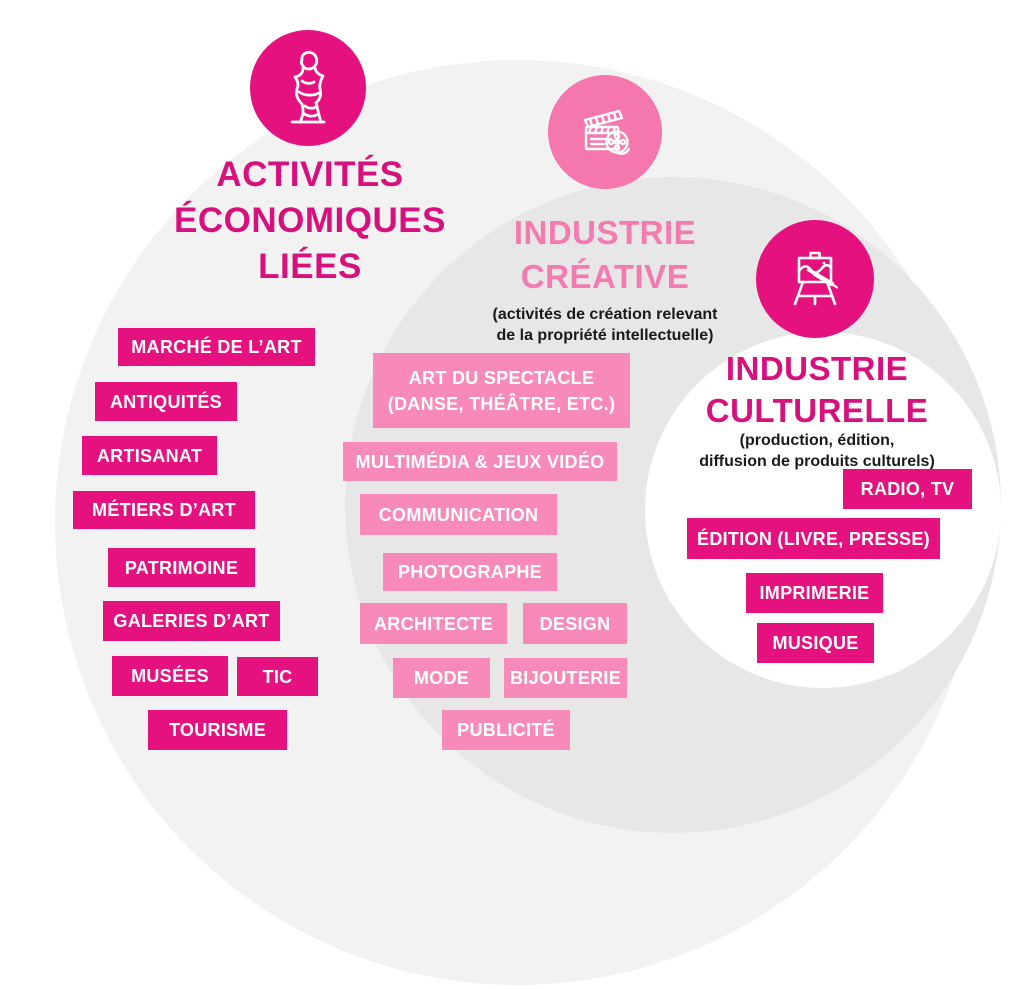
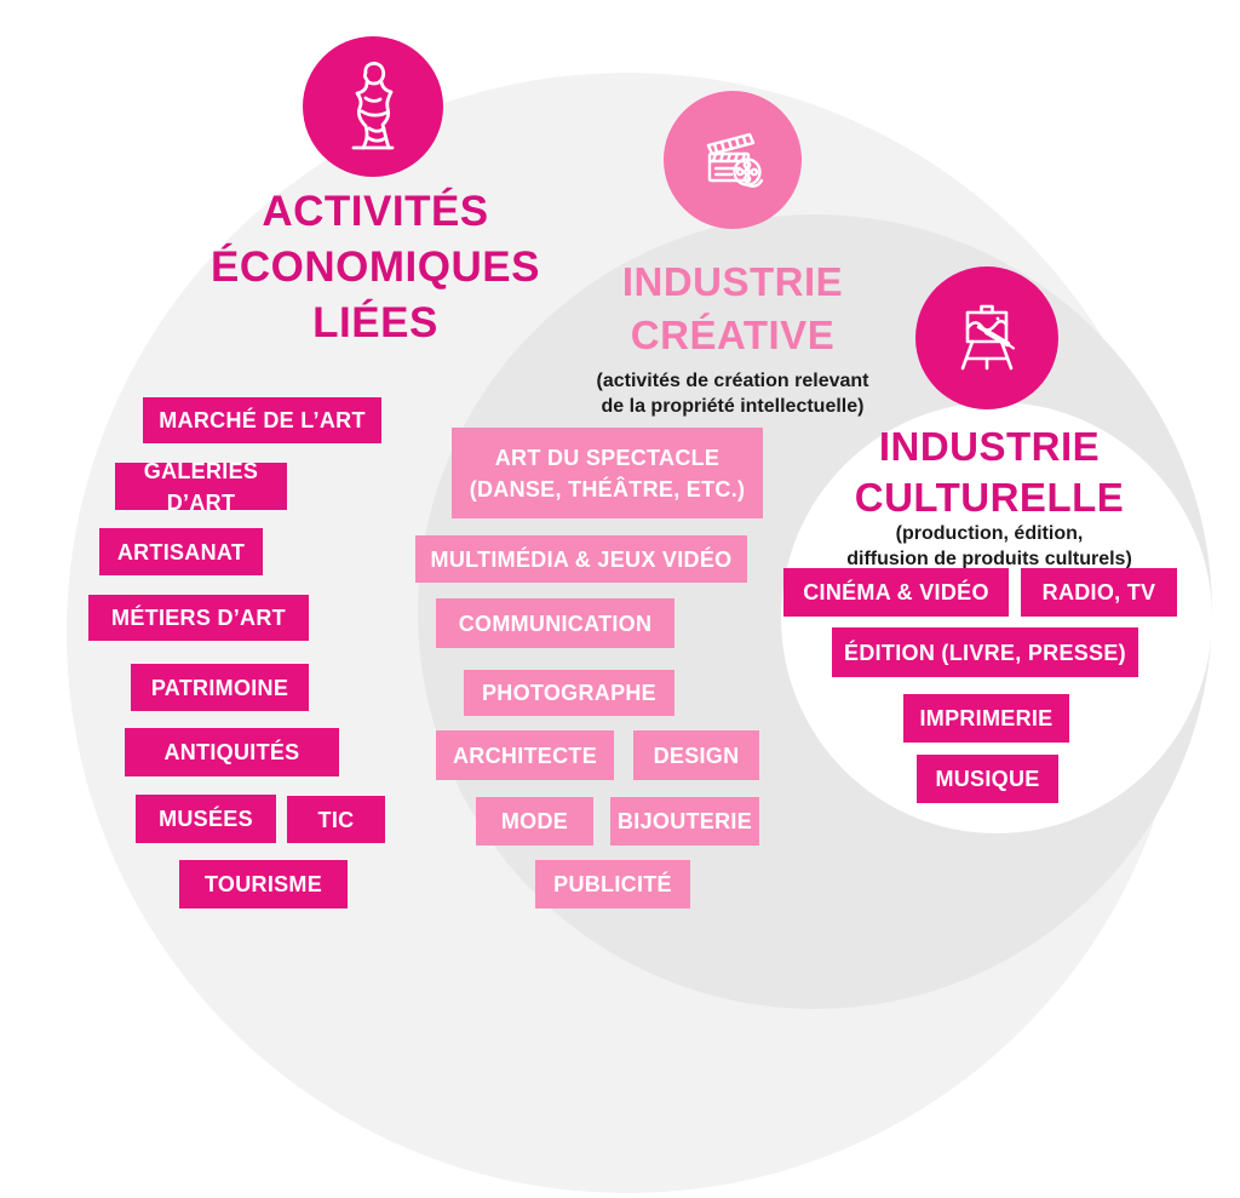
  ACTIVITÉS
  ÉCONOMIQUES
  LIÉES
  INDUSTRIE
  CRÉATIVE
  (activités de création relevant
  de la propriété intellectuelle)
  INDUSTRIE
  CULTURELLE
  (production, édition,
  diffusion de produits culturels)
  MARCHÉ DE L’ART
- ANTIQUITÉS
+ GALERIES D’ART
  ARTISANAT
  MÉTIERS D’ART
  PATRIMOINE
- GALERIES D’ART
+ ANTIQUITÉS
  MUSÉES
  TIC
  TOURISME
  ART DU SPECTACLE
  (DANSE, THÉÂTRE, ETC.)
  MULTIMÉDIA & JEUX VIDÉO
  COMMUNICATION
  PHOTOGRAPHE
  ARCHITECTE
  DESIGN
  MODE
  BIJOUTERIE
  PUBLICITÉ
+ CINÉMA & VIDÉO
  RADIO, TV
  ÉDITION (LIVRE, PRESSE)
  IMPRIMERIE
  MUSIQUE
